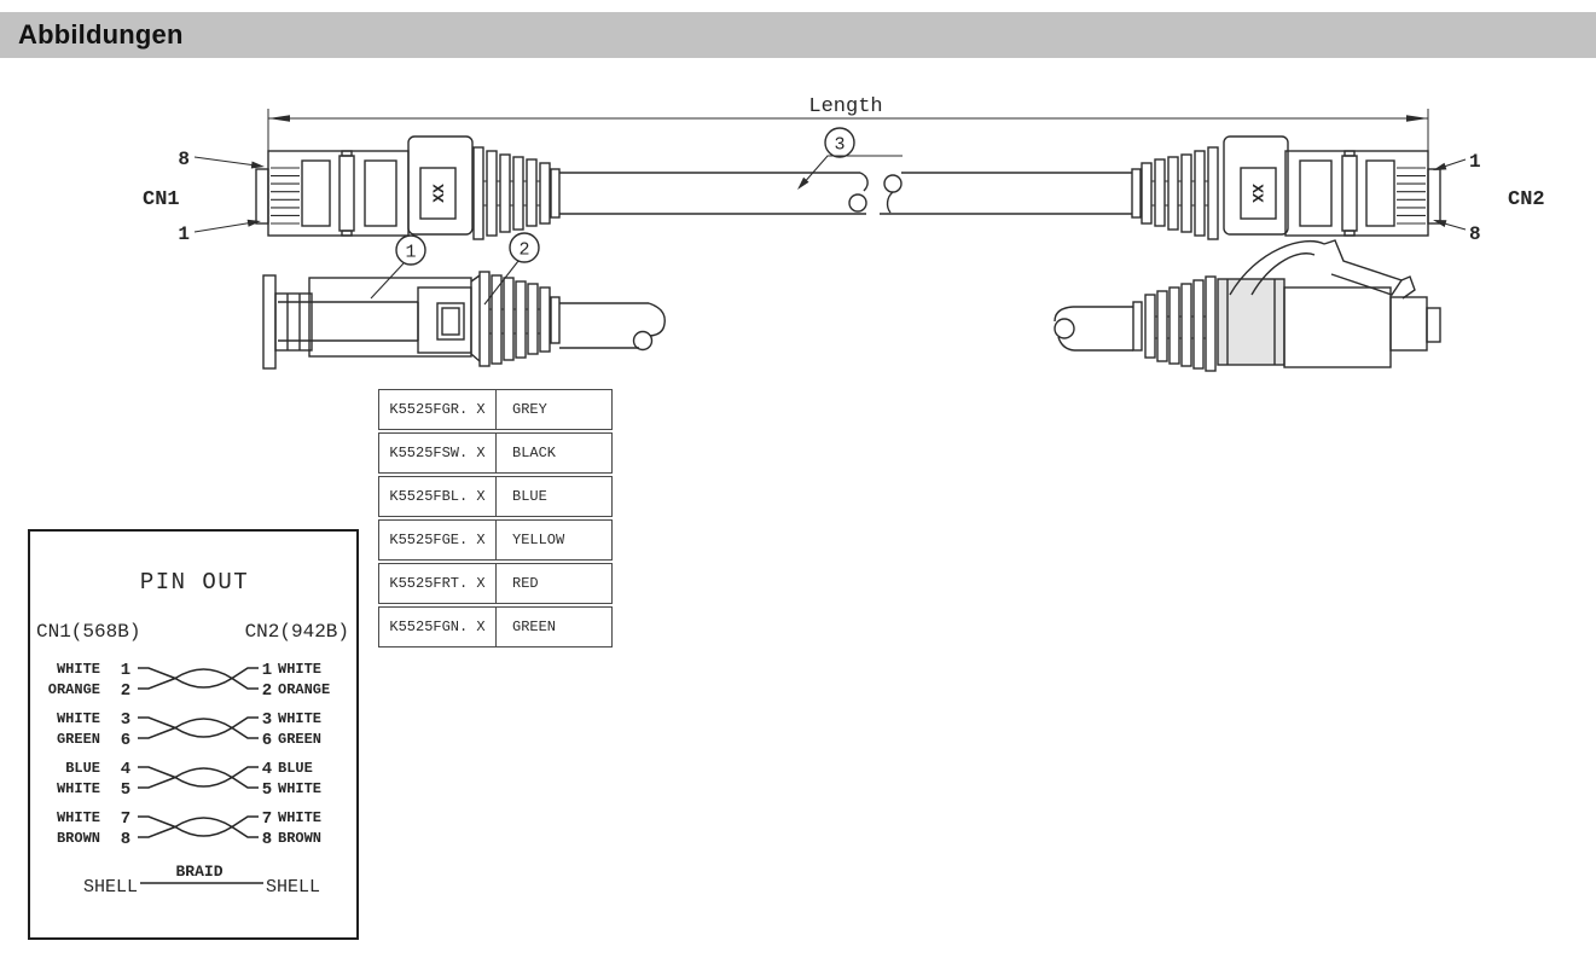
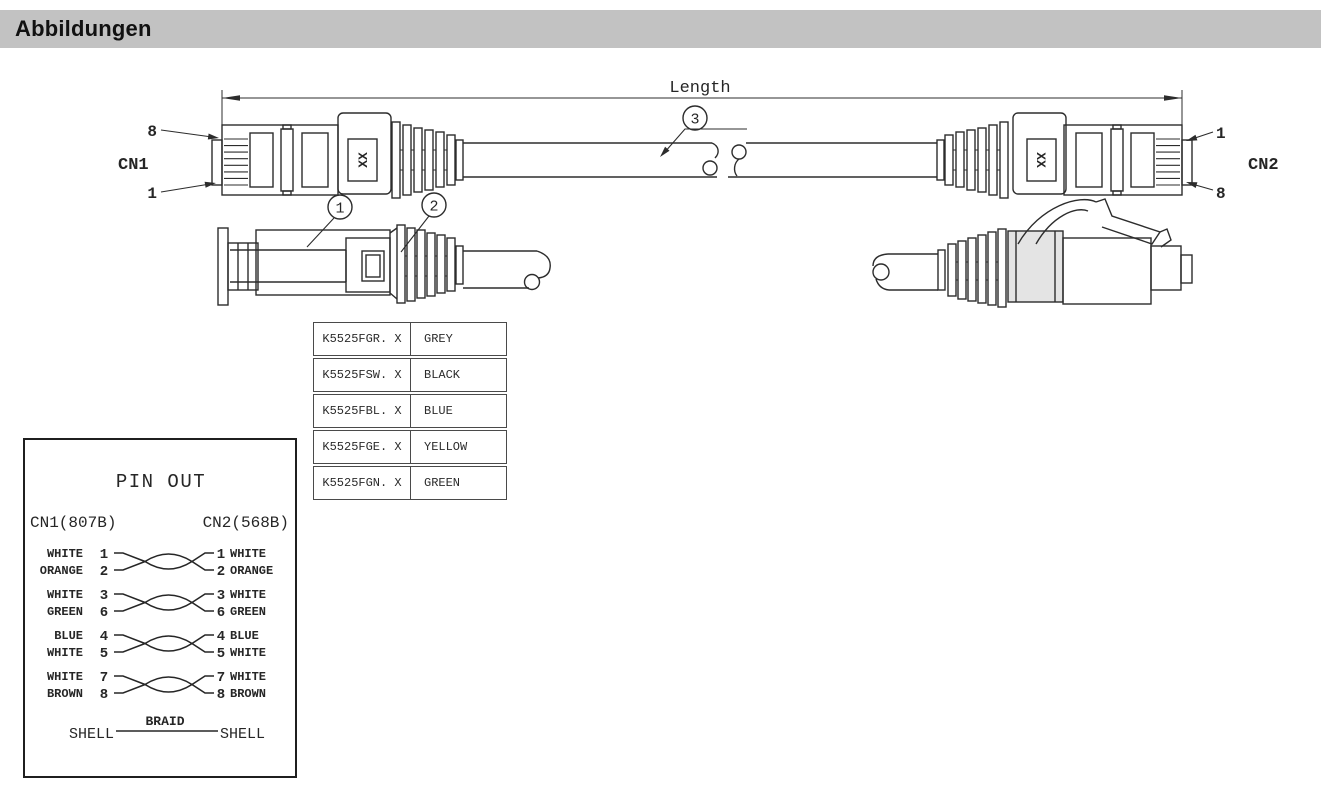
  Abbildungen
  Length
  3
  CN1
  8
  1
  CN2
  1
  8
  1
  2
  K5525FGR. X
  GREY
  K5525FSW. X
  BLACK
  K5525FBL. X
  BLUE
  K5525FGE. X
  YELLOW
- K5525FRT. X
- RED
  K5525FGN. X
  GREEN
  PIN OUT
- CN1(568B)
+ CN1(807B)
- CN2(942B)
+ CN2(568B)
  WHITE
  ORANGE
  WHITE
  GREEN
  BLUE
  WHITE
  WHITE
  BROWN
  WHITE
  ORANGE
  WHITE
  GREEN
  BLUE
  WHITE
  WHITE
  BROWN
  1
  2
  3
  6
  4
  5
  7
  8
  1
  2
  3
  6
  4
  5
  7
  8
  SHELL
  BRAID
  SHELL
